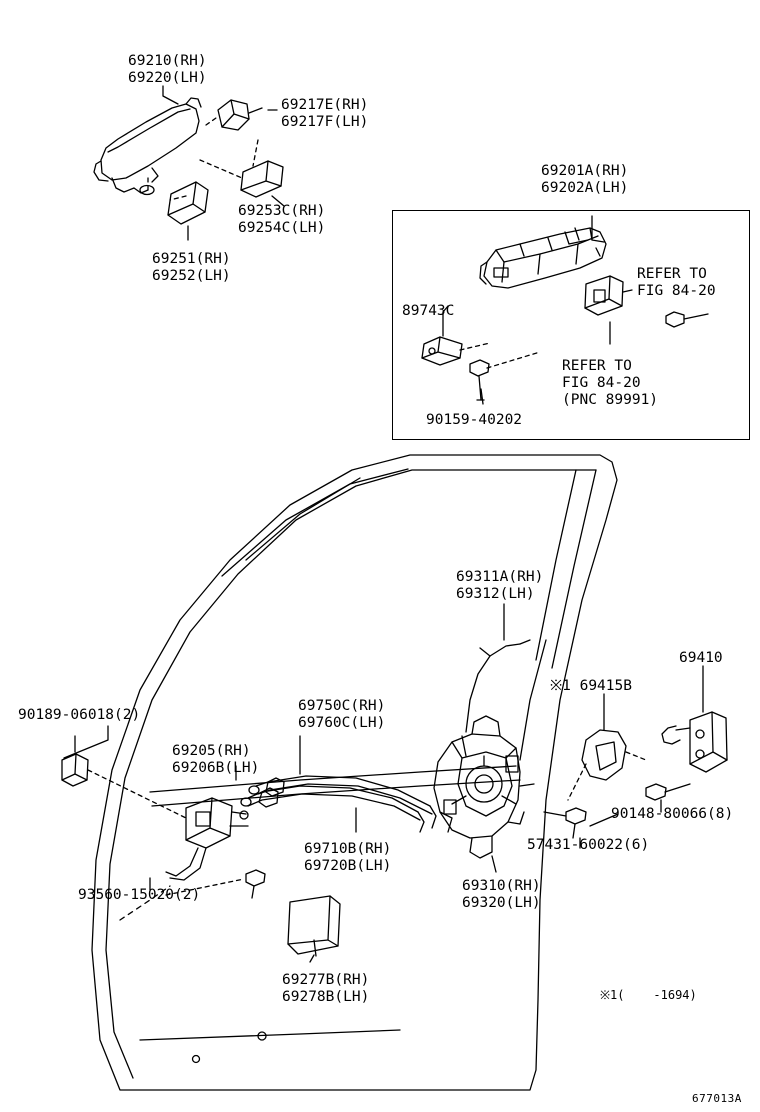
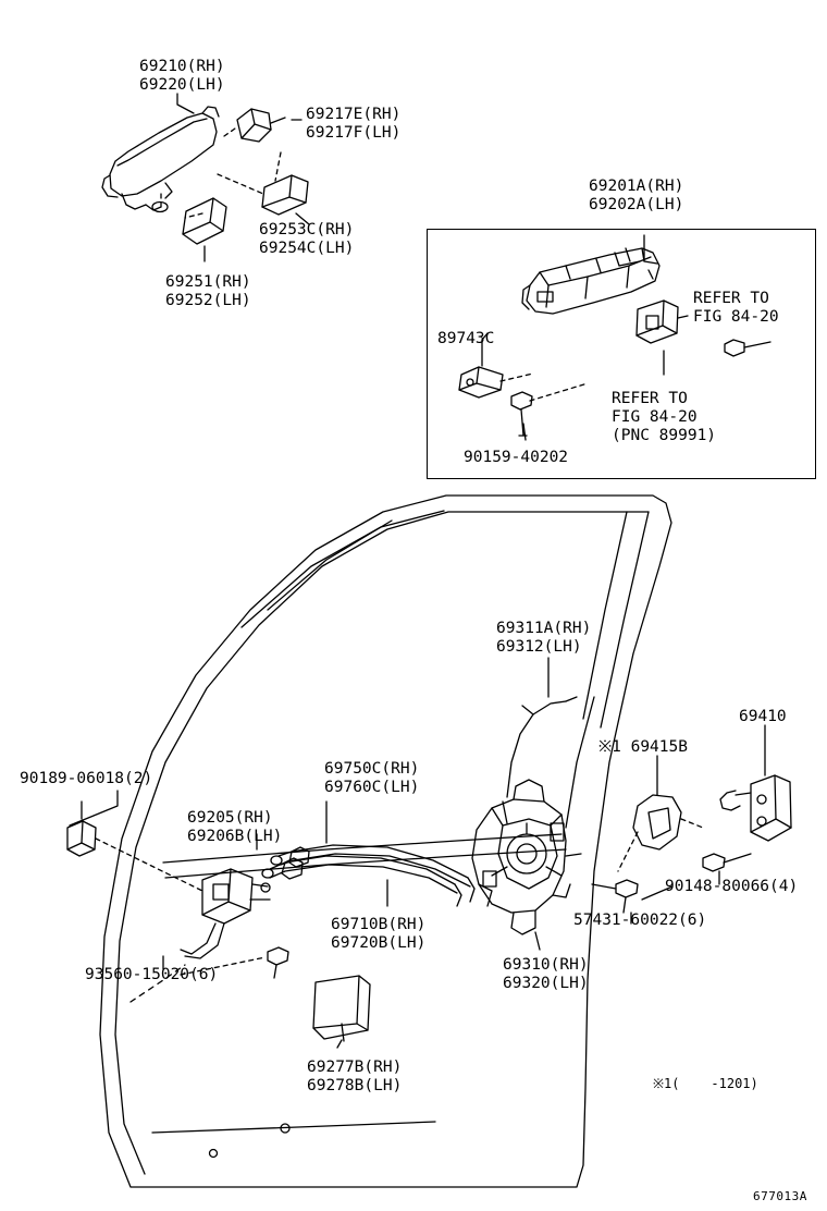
  69210(RH)
  69220(LH)
  69217E(RH)
  69217F(LH)
  69253C(RH)
  69254C(LH)
  69251(RH)
  69252(LH)
  69201A(RH)
  69202A(LH)
  REFER TO
  FIG 84-20
  89743C
  REFER TO
  FIG 84-20
  (PNC 89991)
  90159-40202
  69311A(RH)
  69312(LH)
  ※1 69415B
  69410
  90189-06018(2)
  69750C(RH)
  69760C(LH)
  69205(RH)
  69206B(LH)
- 90148-80066(8)
+ 90148-80066(4)
  57431-60022(6)
  69710B(RH)
  69720B(LH)
  69310(RH)
  69320(LH)
- 93560-15020(2)
+ 93560-15020(6)
  69277B(RH)
  69278B(LH)
- ※1( -1694)
+ ※1( -1201)
  677013A
